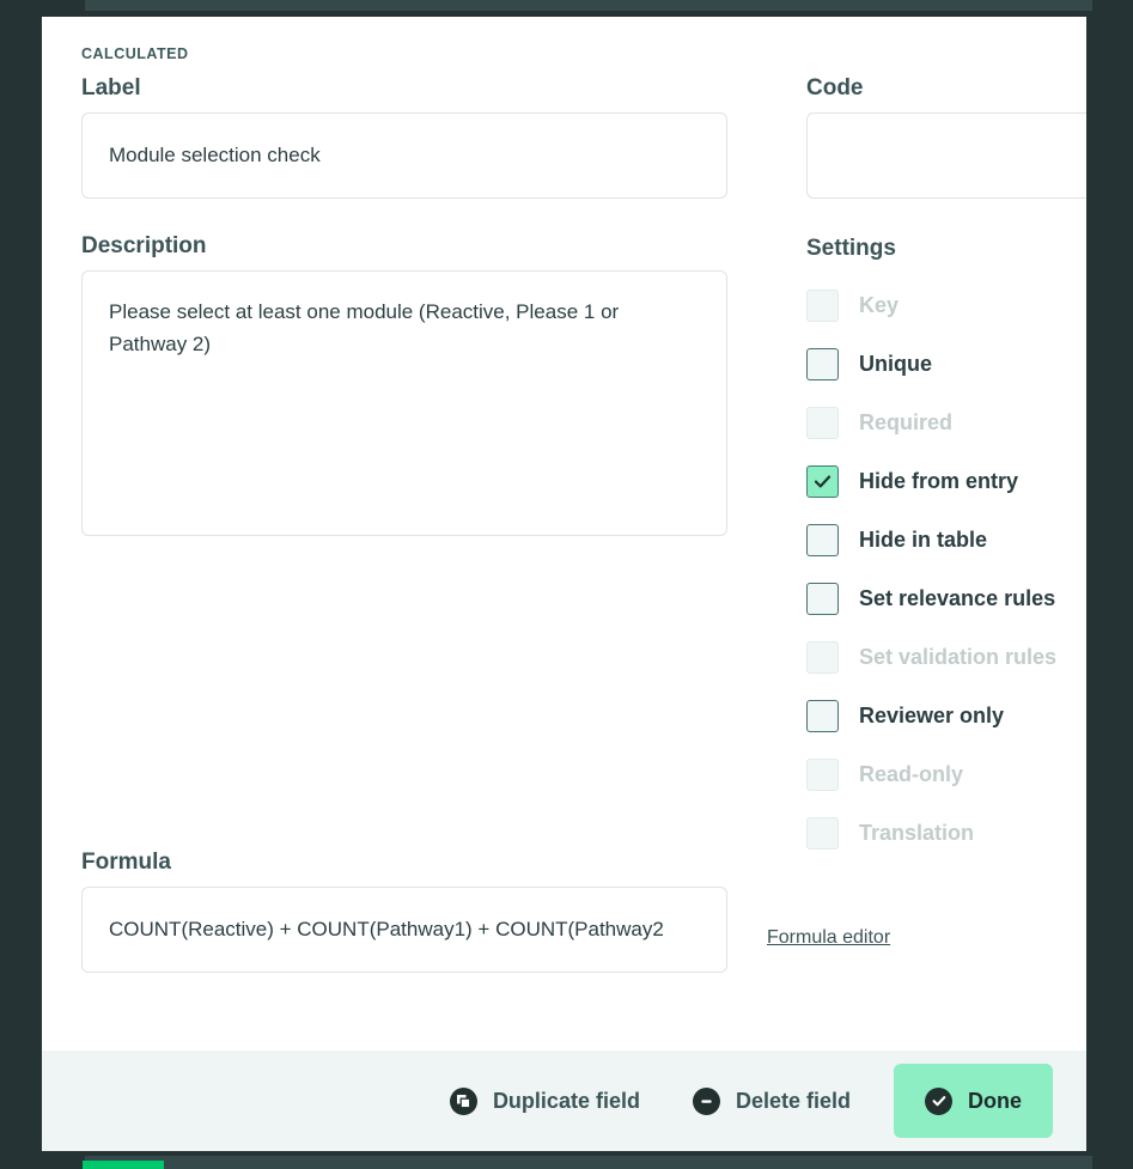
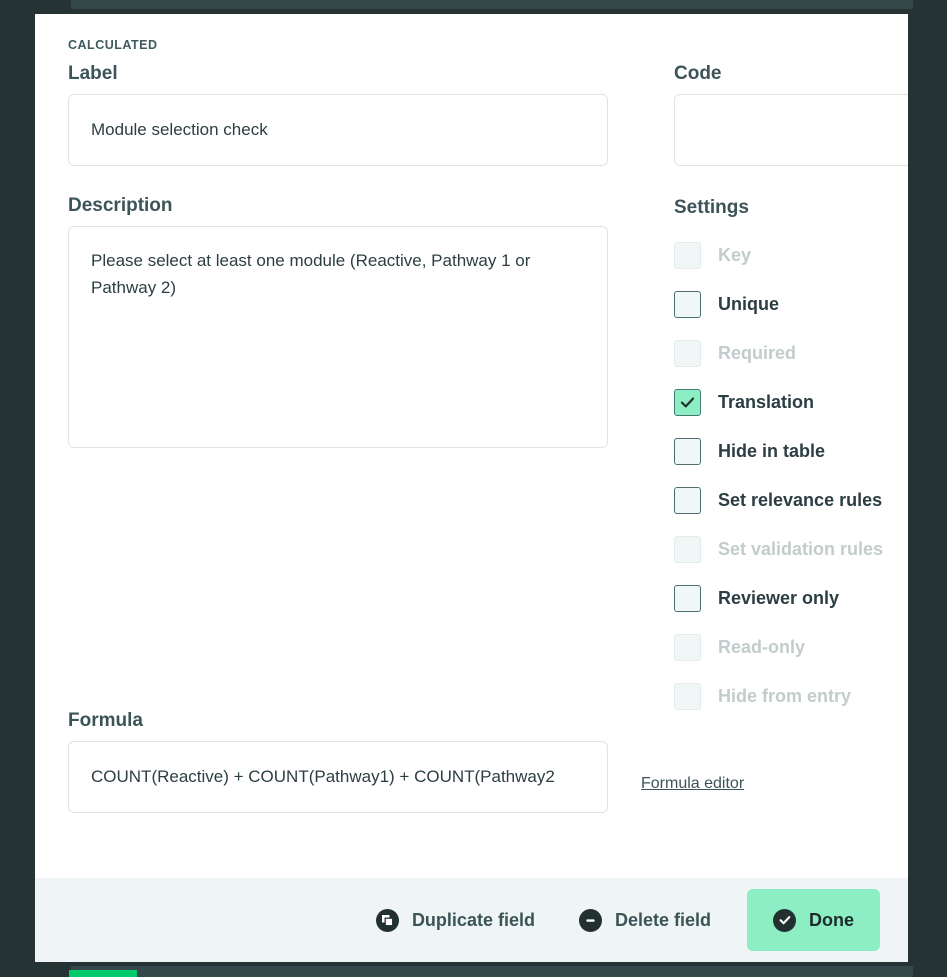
  CALCULATED
  Label
  Module selection check
  Description
- Please select at least one module (Reactive, Please 1 or Pathway 2)
+ Please select at least one module (Reactive, Pathway 1 or Pathway 2)
  Code
  Settings
  Key
  Unique
  Required
- Hide from entry
+ Translation
  Hide in table
  Set relevance rules
  Set validation rules
  Reviewer only
  Read-only
- Translation
+ Hide from entry
  Formula
  COUNT(Reactive) + COUNT(Pathway1) + COUNT(Pathway2
  Formula editor
  Duplicate field
  Delete field
  Done
